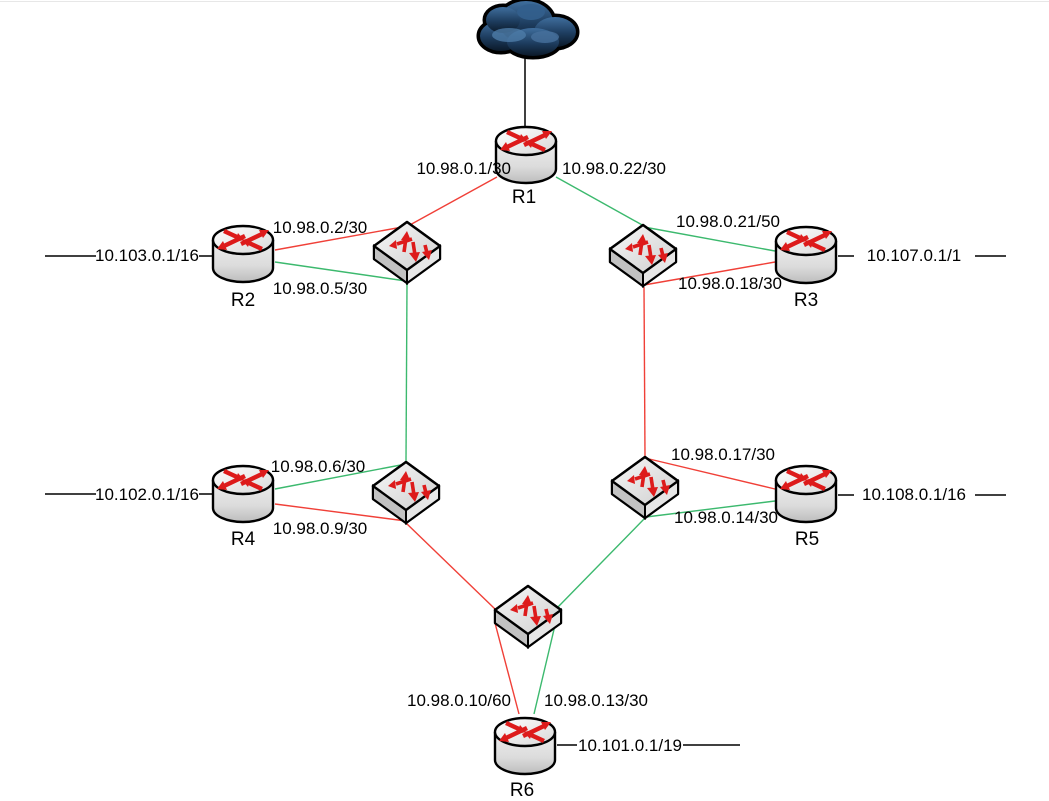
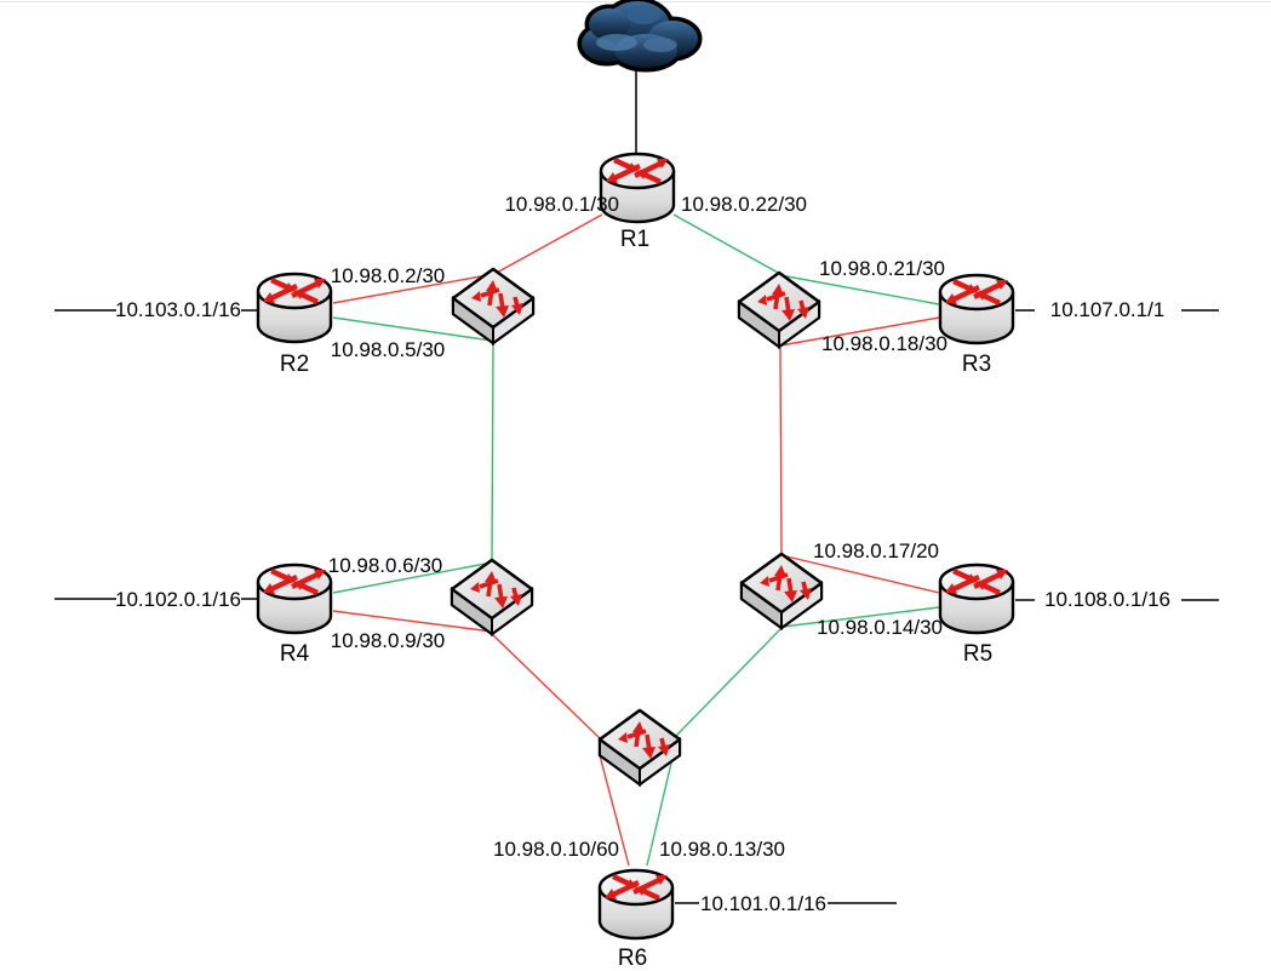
  10.98.0.1/30
  10.98.0.22/30
  R1
  10.98.0.2/30
  10.98.0.5/30
  R2
  10.103.0.1/16
- 10.98.0.21/50
+ 10.98.0.21/30
  10.98.0.18/30
  R3
  10.107.0.1/1
  10.98.0.6/30
  10.98.0.9/30
  R4
  10.102.0.1/16
- 10.98.0.17/30
+ 10.98.0.17/20
  10.98.0.14/30
  R5
  10.108.0.1/16
  10.98.0.10/60
  10.98.0.13/30
- 10.101.0.1/19
+ 10.101.0.1/16
  R6
